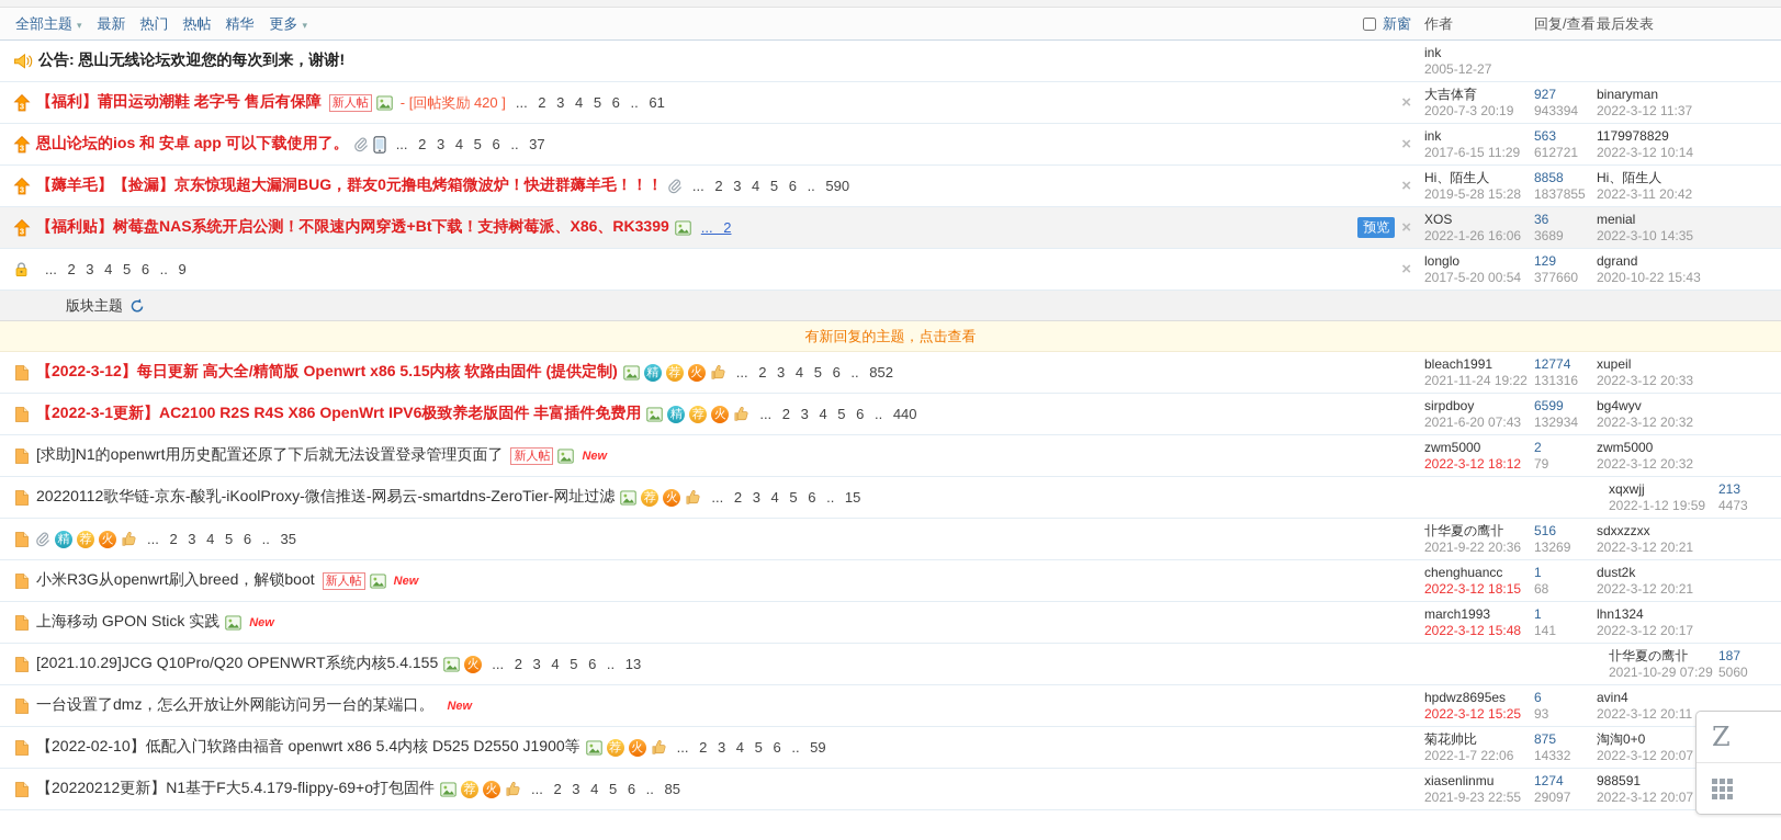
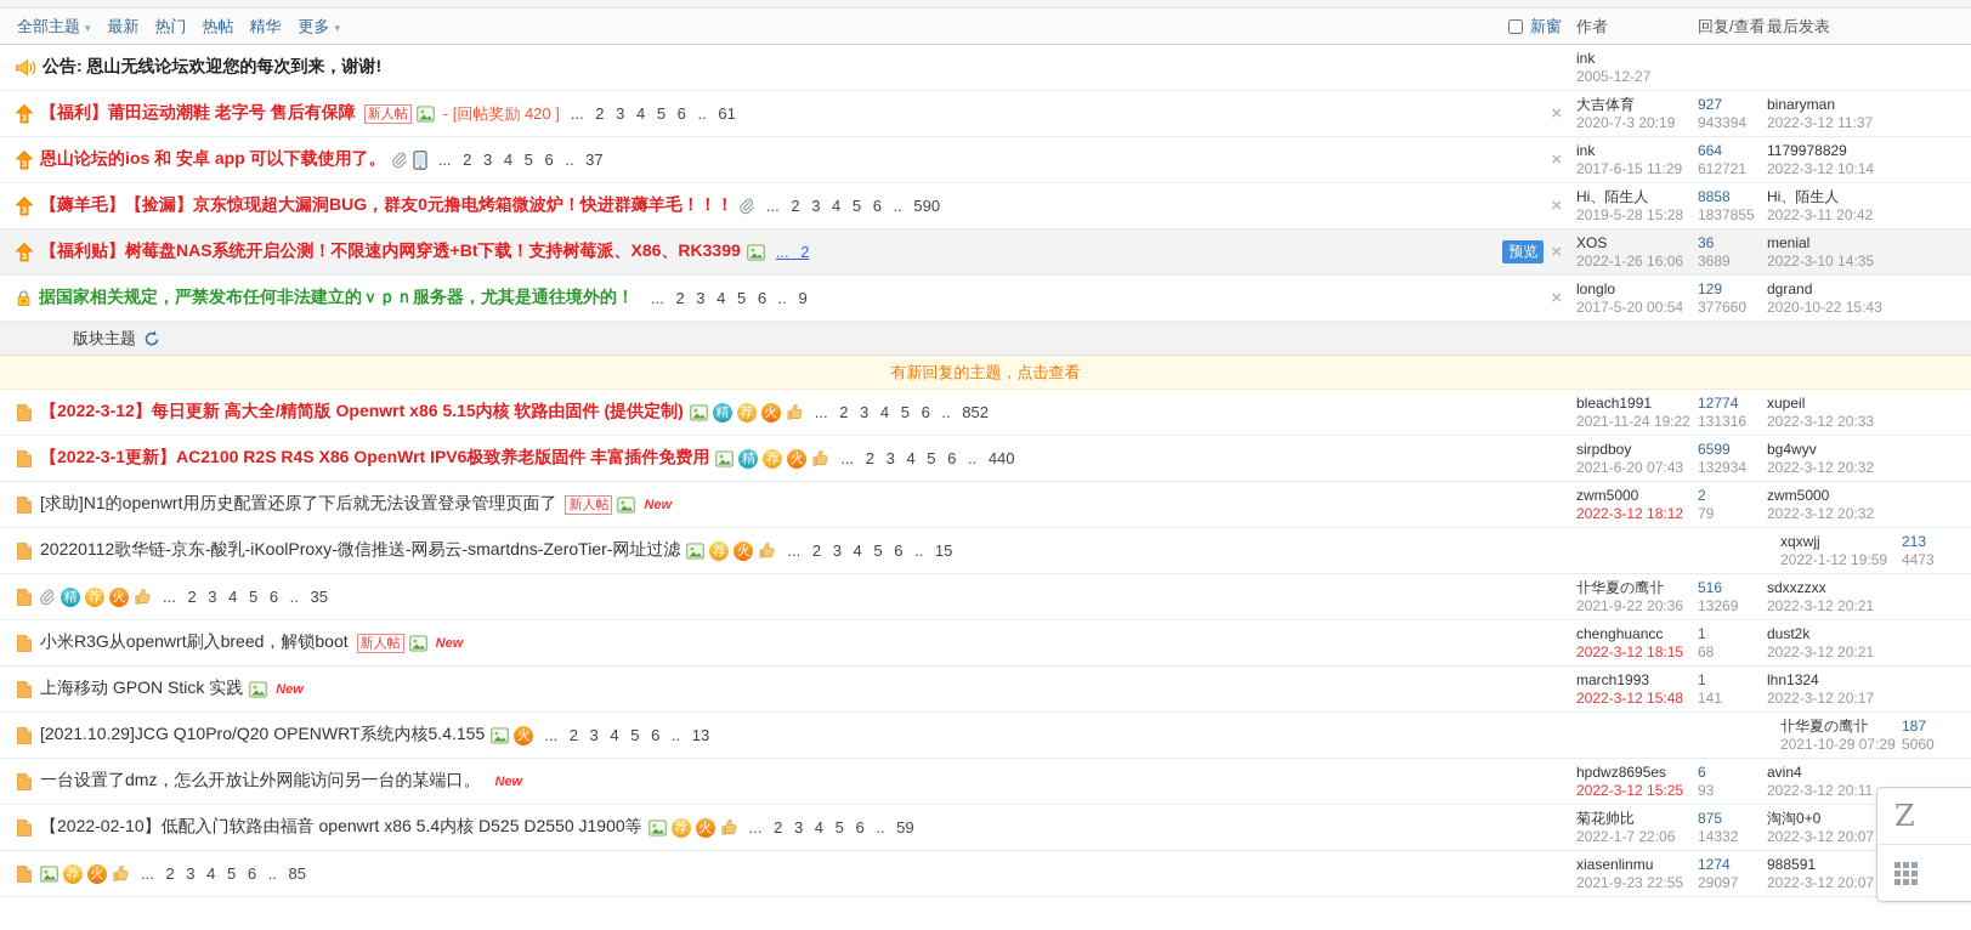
  全部主题
  最新
  热门
  热帖
  精华
  更多
  新窗
  作者
  回复/查看
  最后发表
  公告: 恩山无线论坛欢迎您的每次到来，谢谢!
  ink
  2005-12-27
  3
  【福利】莆田运动潮鞋 老字号 售后有保障
  新人帖
  - [回帖奖励 420 ]
  ... 2 3 4 5 6 .. 61
  大吉体育
  2020-7-3 20:19
  927
  943394
  binaryman
  2022-3-12 11:37
  3
  恩山论坛的ios 和 安卓 app 可以下载使用了。
  ... 2 3 4 5 6 .. 37
  ink
  2017-6-15 11:29
- 563
+ 664
  612721
  1179978829
  2022-3-12 10:14
  3
  【薅羊毛】【捡漏】京东惊现超大漏洞BUG，群友0元撸电烤箱微波炉！快进群薅羊毛！！！
  ... 2 3 4 5 6 .. 590
  Hi、陌生人
  2019-5-28 15:28
  8858
  1837855
  Hi、陌生人
  2022-3-11 20:42
  3
  【福利贴】树莓盘NAS系统开启公测！不限速内网穿透+Bt下载！支持树莓派、X86、RK3399
  ... 2
  预览
  XOS
  2022-1-26 16:06
  36
  3689
  menial
  2022-3-10 14:35
+ 据国家相关规定，严禁发布任何非法建立的ｖｐｎ服务器，尤其是通往境外的！
  ... 2 3 4 5 6 .. 9
  longlo
  2017-5-20 00:54
  129
  377660
  dgrand
  2020-10-22 15:43
  版块主题
  有新回复的主题，点击查看
  【2022-3-12】每日更新 高大全/精简版 Openwrt x86 5.15内核 软路由固件 (提供定制)
  精
  荐
  火
  ... 2 3 4 5 6 .. 852
  bleach1991
  2021-11-24 19:22
  12774
  131316
  xupeil
  2022-3-12 20:33
  【2022-3-1更新】AC2100 R2S R4S X86 OpenWrt IPV6极致养老版固件 丰富插件免费用
  精
  荐
  火
  ... 2 3 4 5 6 .. 440
  sirpdboy
  2021-6-20 07:43
  6599
  132934
  bg4wyv
  2022-3-12 20:32
  [求助]N1的openwrt用历史配置还原了下后就无法设置登录管理页面了
  新人帖
  New
  zwm5000
  2022-3-12 18:12
  2
  79
  zwm5000
  2022-3-12 20:32
  20220112歌华链-京东-酸乳-iKoolProxy-微信推送-网易云-smartdns-ZeroTier-网址过滤
  荐
  火
  ... 2 3 4 5 6 .. 15
  xqxwjj
  2022-1-12 19:59
  213
  4473
  精
  荐
  火
  ... 2 3 4 5 6 .. 35
  卝华夏の鹰卝
  2021-9-22 20:36
  516
  13269
  sdxxzzxx
  2022-3-12 20:21
  小米R3G从openwrt刷入breed，解锁boot
  新人帖
  New
  chenghuancc
  2022-3-12 18:15
  1
  68
  dust2k
  2022-3-12 20:21
  上海移动 GPON Stick 实践
  New
  march1993
  2022-3-12 15:48
  1
  141
  lhn1324
  2022-3-12 20:17
  [2021.10.29]JCG Q10Pro/Q20 OPENWRT系统内核5.4.155
  火
  ... 2 3 4 5 6 .. 13
  卝华夏の鹰卝
  2021-10-29 07:29
  187
  5060
  一台设置了dmz，怎么开放让外网能访问另一台的某端口。
  New
  hpdwz8695es
  2022-3-12 15:25
  6
  93
  avin4
  2022-3-12 20:11
  【2022-02-10】低配入门软路由福音 openwrt x86 5.4内核 D525 D2550 J1900等
  荐
  火
  ... 2 3 4 5 6 .. 59
  菊花帅比
  2022-1-7 22:06
  875
  14332
  淘淘0+0
  2022-3-12 20:07
- 【20220212更新】N1基于F大5.4.179-flippy-69+o打包固件
  荐
  火
  ... 2 3 4 5 6 .. 85
  xiasenlinmu
  2021-9-23 22:55
  1274
  29097
  988591
  2022-3-12 20:07
  Z
